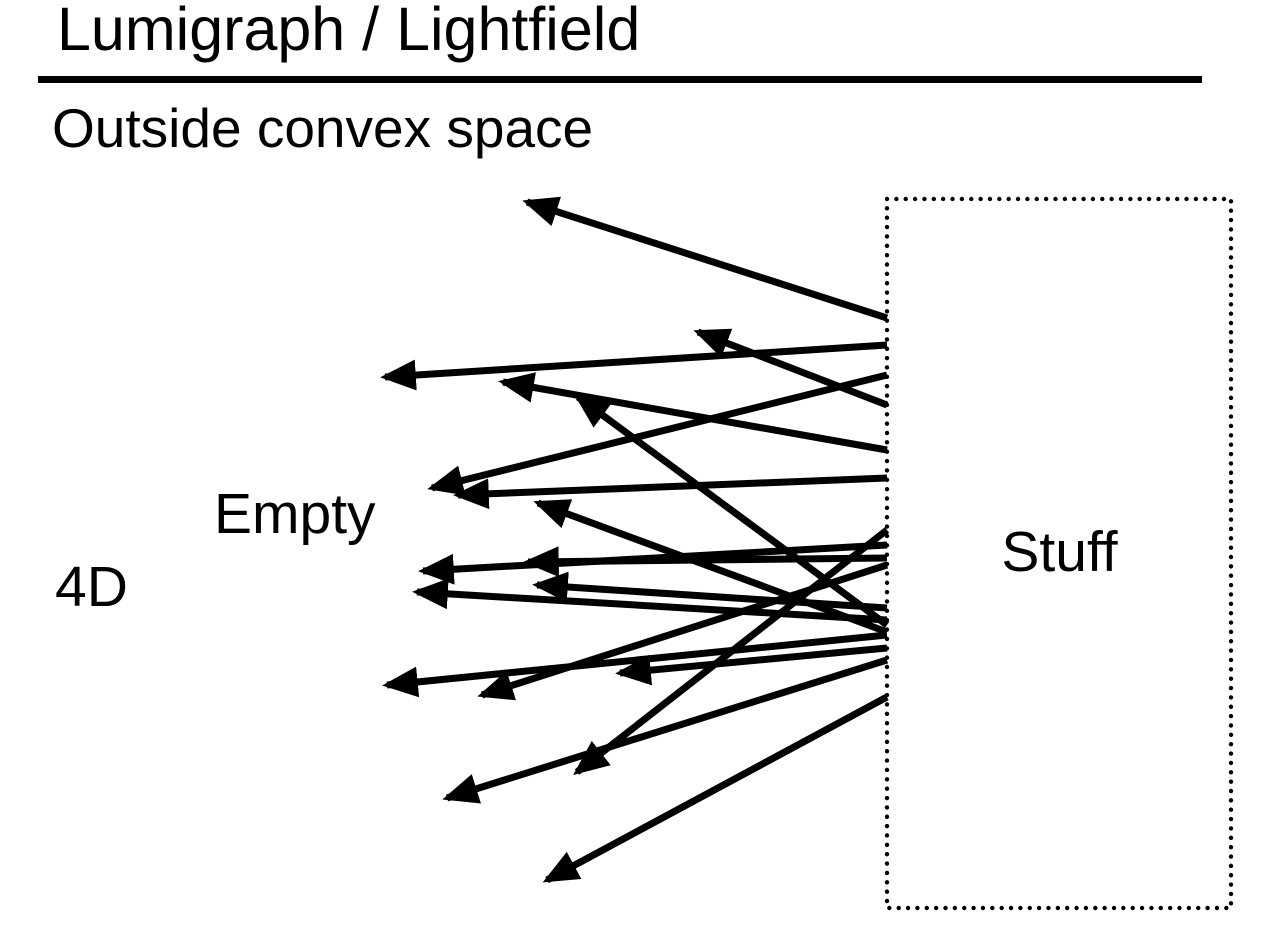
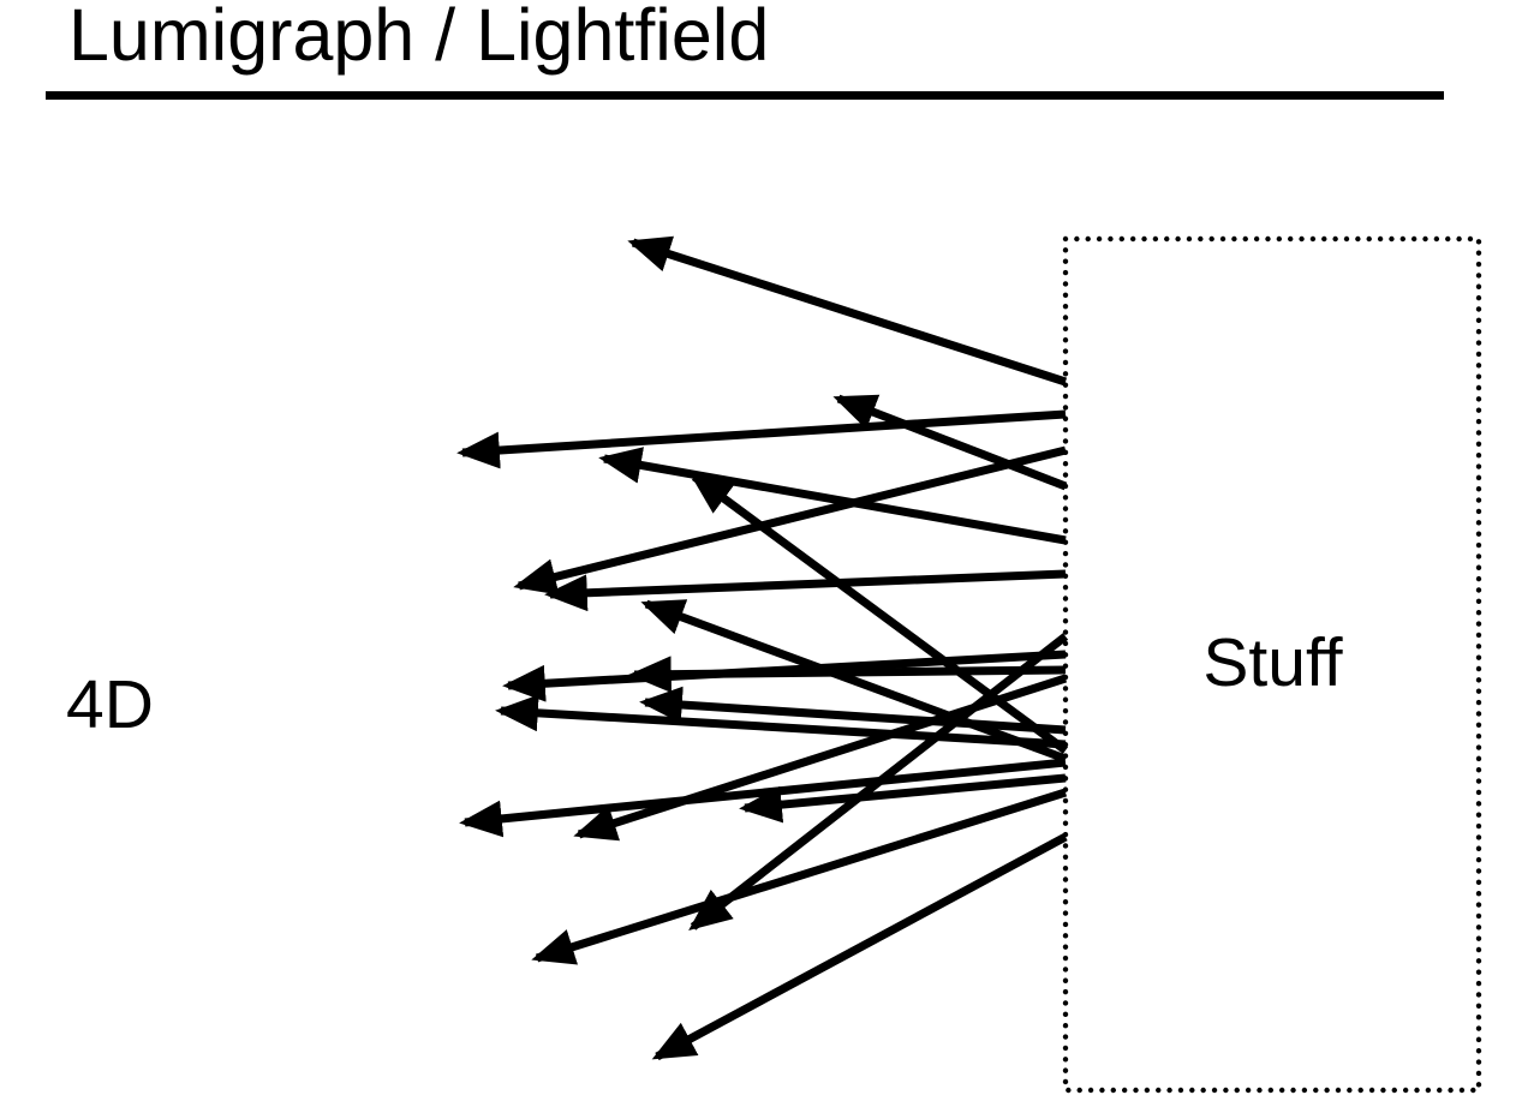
  Lumigraph / Lightfield
- Outside convex space
- Empty
  4D
  Stuff
